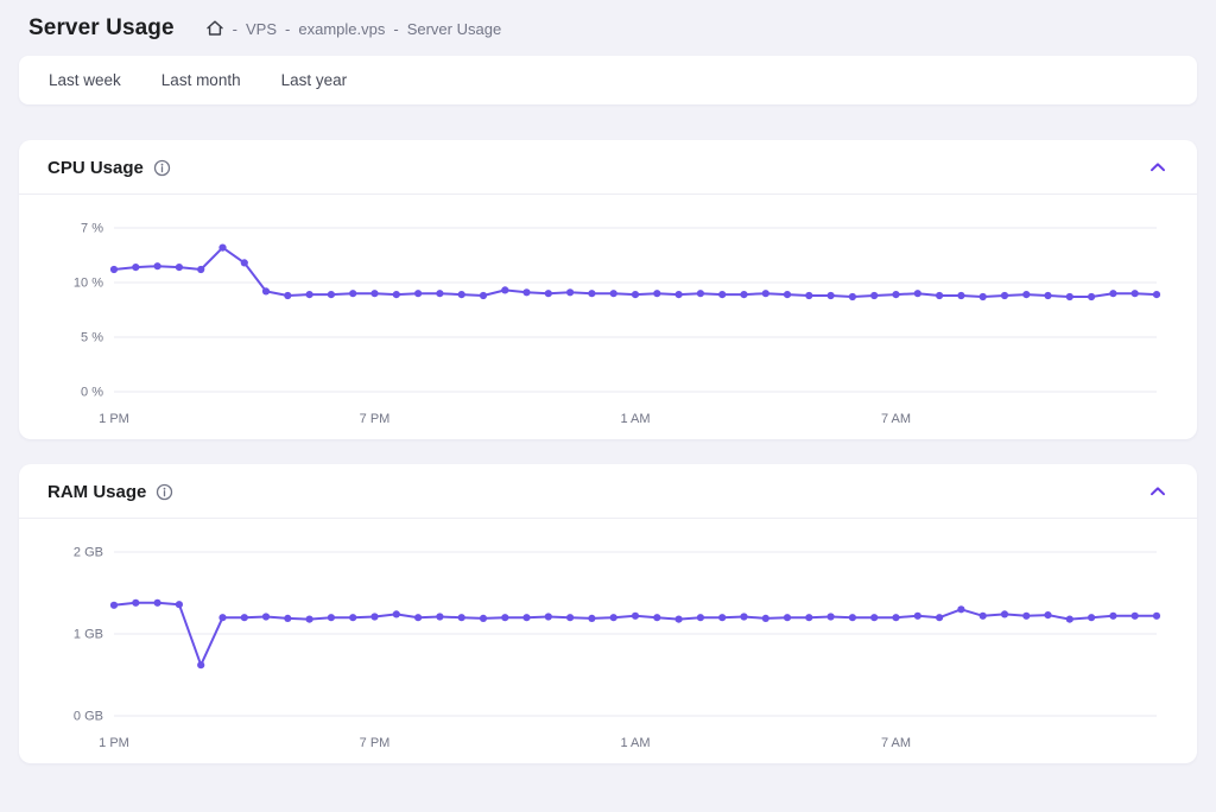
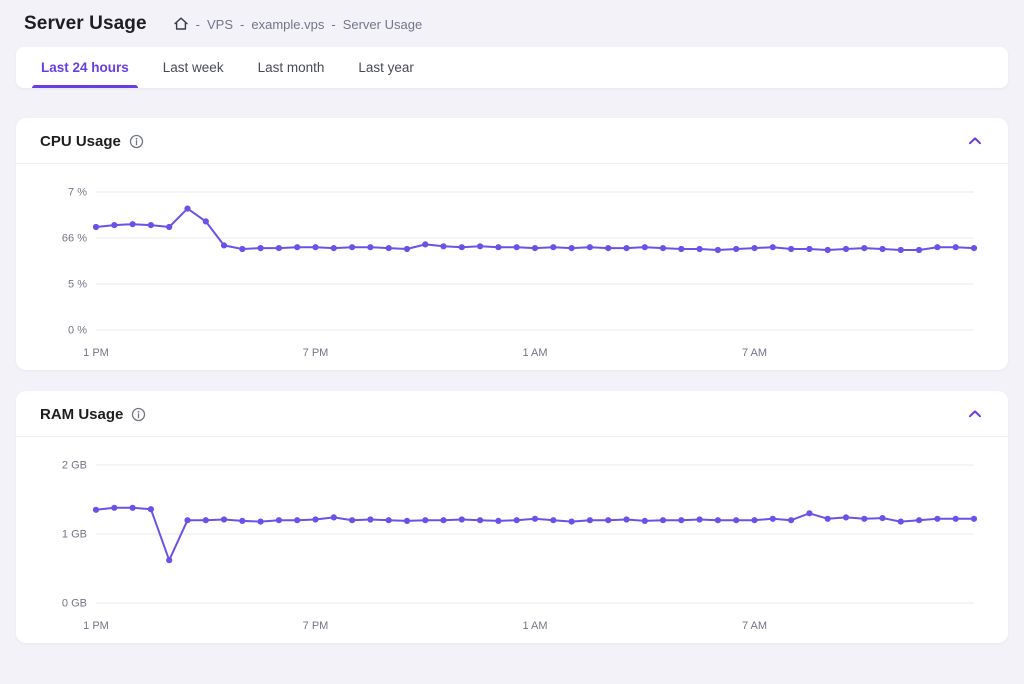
  Server Usage
  -
  VPS
  -
  example.vps
  -
  Server Usage
+ Last 24 hours
  Last week
  Last month
  Last year
  CPU Usage
  0 %
  5 %
- 10 %
+ 66 %
  7 %
  1 PM
  7 PM
  1 AM
  7 AM
  RAM Usage
  0 GB
  1 GB
  2 GB
  1 PM
  7 PM
  1 AM
  7 AM
